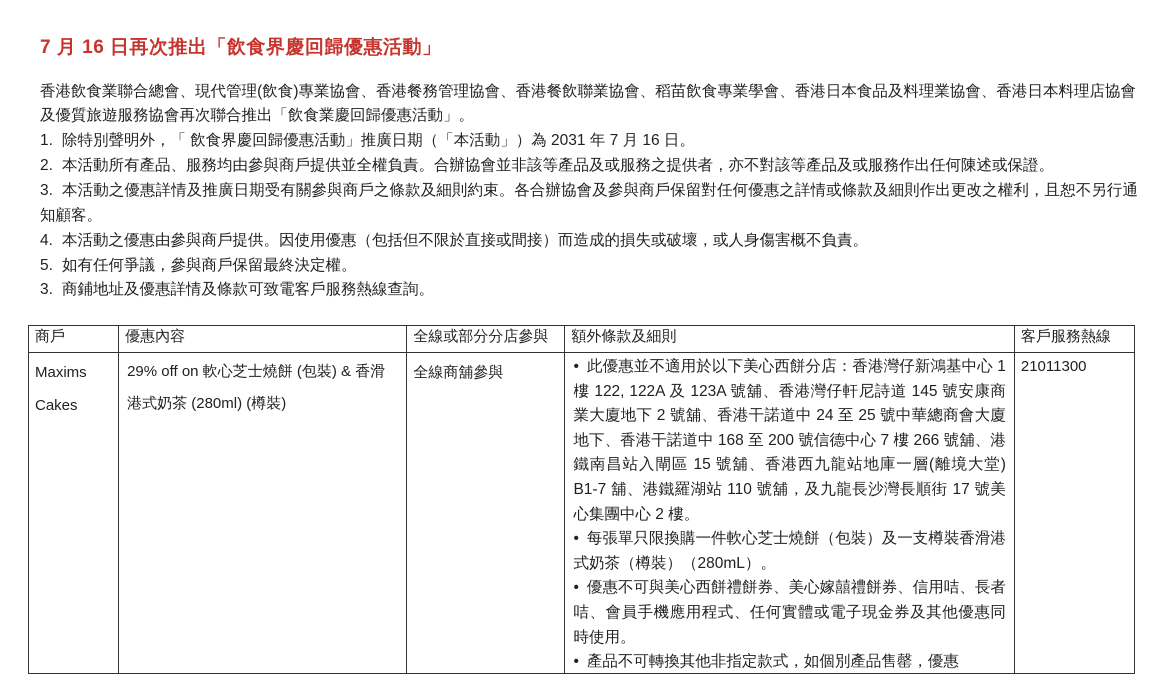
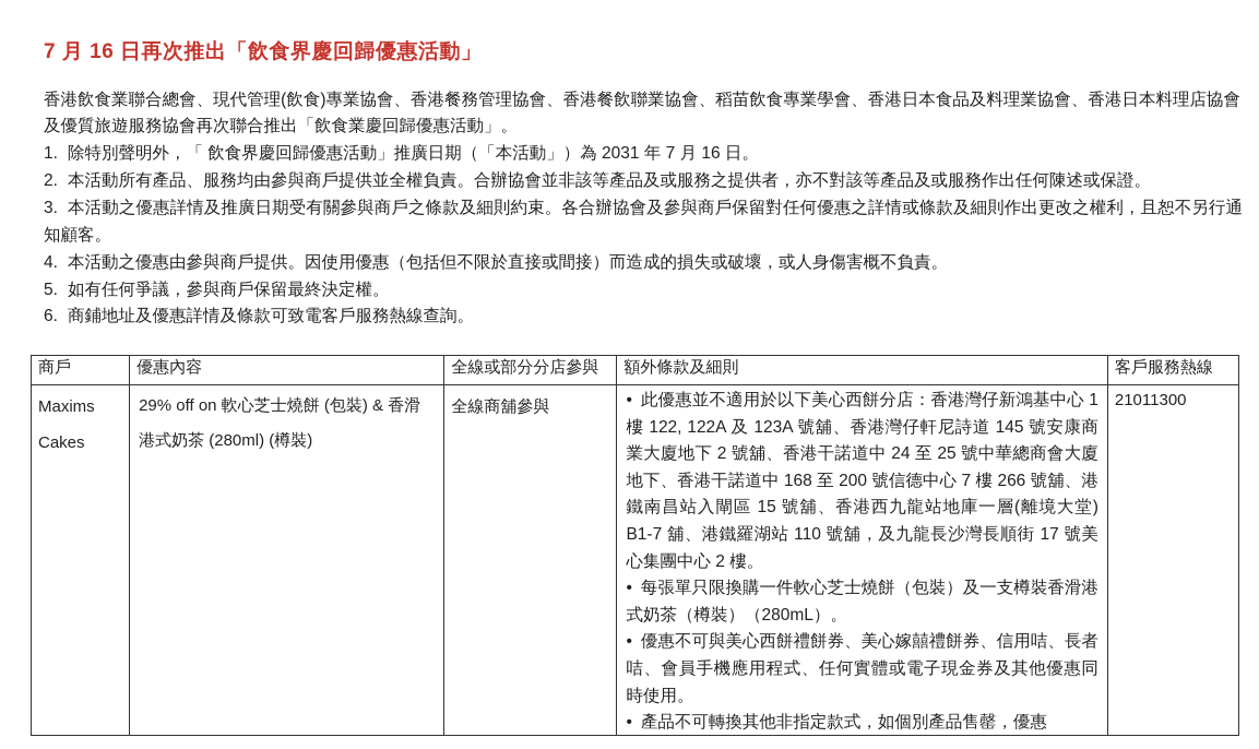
  7 月 16 日再次推出「飲食界慶回歸優惠活動」
  香港飲食業聯合總會、現代管理(飲食)專業協會、香港餐務管理協會、香港餐飲聯業協會、稻苗飲食專業學會、香港日本食品及料理業協會、香港日本料理店協會及優質旅遊服務協會再次聯合推出「飲食業慶回歸優惠活動」。
  1. 除特別聲明外，「 飲食界慶回歸優惠活動」推廣日期（「本活動」）為 2031 年 7 月 16 日。
  2. 本活動所有產品、服務均由參與商戶提供並全權負責。合辦協會並非該等產品及或服務之提供者，亦不對該等產品及或服務作出任何陳述或保證。
  3. 本活動之優惠詳情及推廣日期受有關參與商戶之條款及細則約束。各合辦協會及參與商戶保留對任何優惠之詳情或條款及細則作出更改之權利，且恕不另行通知顧客。
  4. 本活動之優惠由參與商戶提供。因使用優惠（包括但不限於直接或間接）而造成的損失或破壞，或人身傷害概不負責。
  5. 如有任何爭議，參與商戶保留最終決定權。
- 3. 商鋪地址及優惠詳情及條款可致電客戶服務熱線查詢。
+ 6. 商鋪地址及優惠詳情及條款可致電客戶服務熱線查詢。
  商戶	優惠內容	全線或部分分店參與	額外條款及細則	客戶服務熱線
  Maxims Cakes	29% off on 軟心芝士燒餅 (包裝) & 香滑港式奶茶 (280ml) (樽裝)	全線商舖參與	此優惠並不適用於以下美心西餅分店：香港灣仔新鴻基中心 1 樓 122, 122A 及 123A 號舖、香港灣仔軒尼詩道 145 號安康商業大廈地下 2 號舖、香港干諾道中 24 至 25 號中華總商會大廈地下、香港干諾道中 168 至 200 號信德中心 7 樓 266 號舖、港鐵南昌站入閘區 15 號舖、香港西九龍站地庫一層(離境大堂) B1-7 舖、港鐵羅湖站 110 號舖，及九龍長沙灣長順街 17 號美心集團中心 2 樓。 每張單只限換購一件軟心芝士燒餅（包裝）及一支樽裝香滑港式奶茶（樽裝）（280mL）。 優惠不可與美心西餅禮餅券、美心嫁囍禮餅券、信用咭、長者咭、會員手機應用程式、任何實體或電子現金券及其他優惠同時使用。 產品不可轉換其他非指定款式，如個別產品售罄，優惠	21011300
